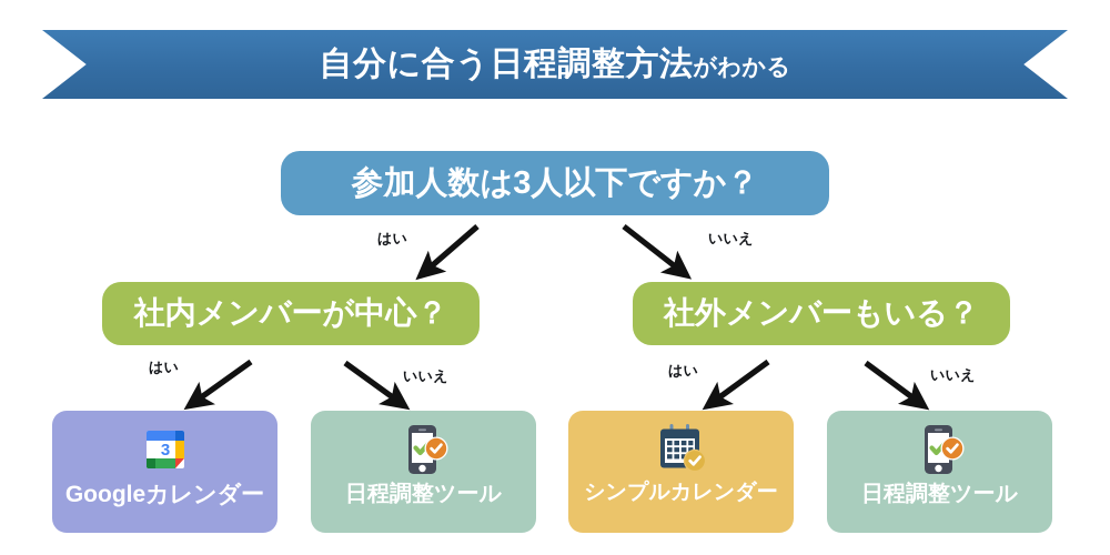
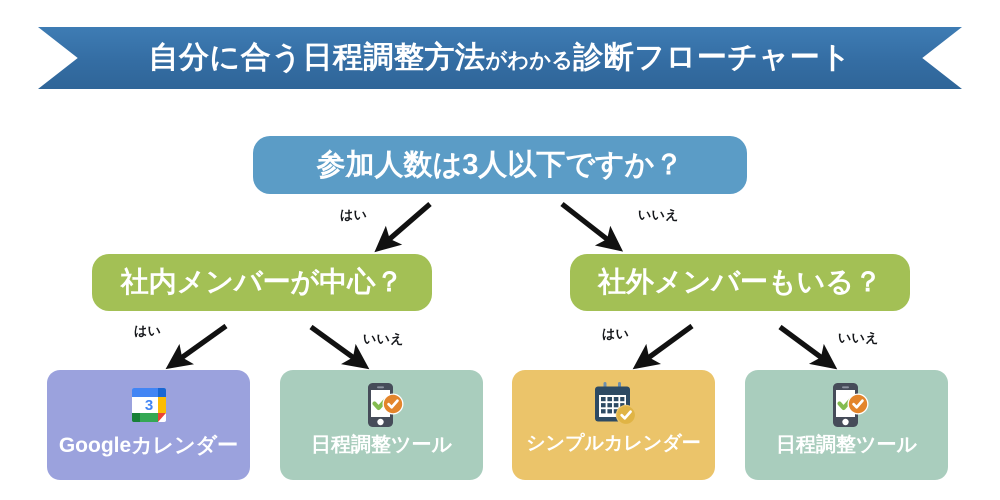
  自分に合う日程調整方法
  がわかる
+ 診断フローチャート
  参加人数は3人以下ですか？
  はい
  いいえ
  社内メンバーが中心？
  社外メンバーもいる？
  はい
  いいえ
  はい
  いいえ
  3
  Googleカレンダー
  日程調整ツール
  シンプルカレンダー
  日程調整ツール
